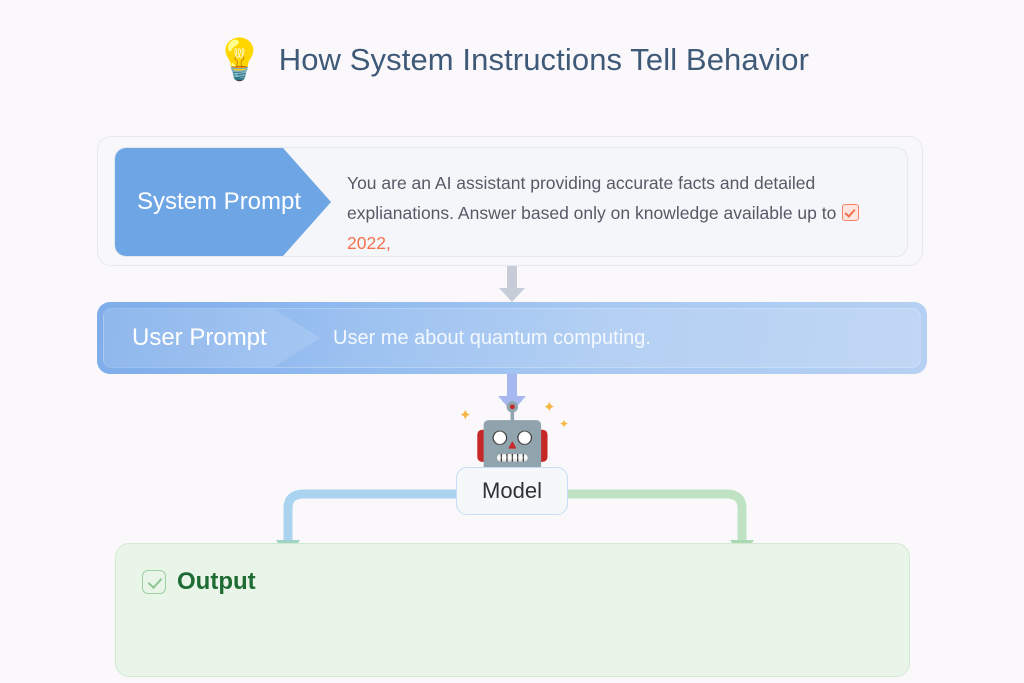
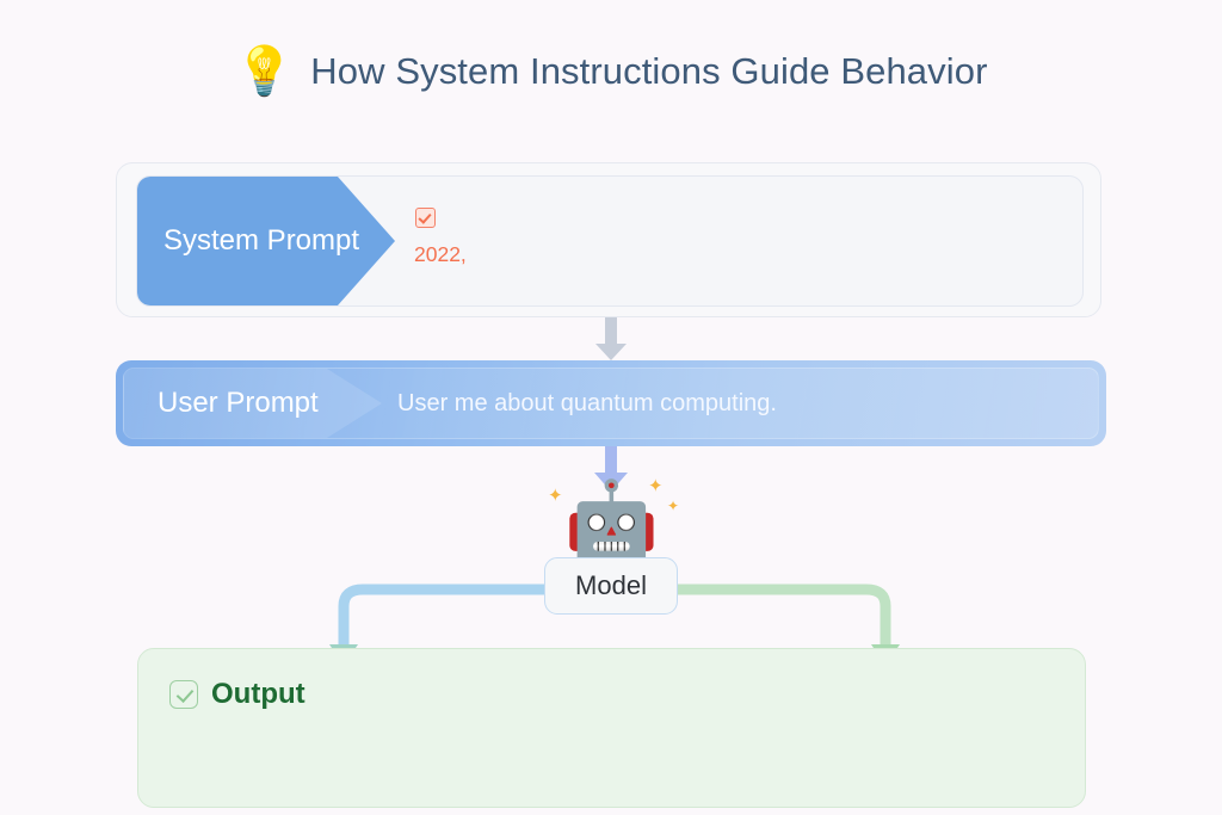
  💡
- How System Instructions Tell Behavior
+ How System Instructions Guide Behavior
  System Prompt
- You are an AI assistant providing accurate facts and detailed explianations. Answer based only on knowledge available up to
  2022,
  User Prompt
  User me about quantum computing.
  ✦
  ✦
  ✦
  🤖
  Model
  Output
